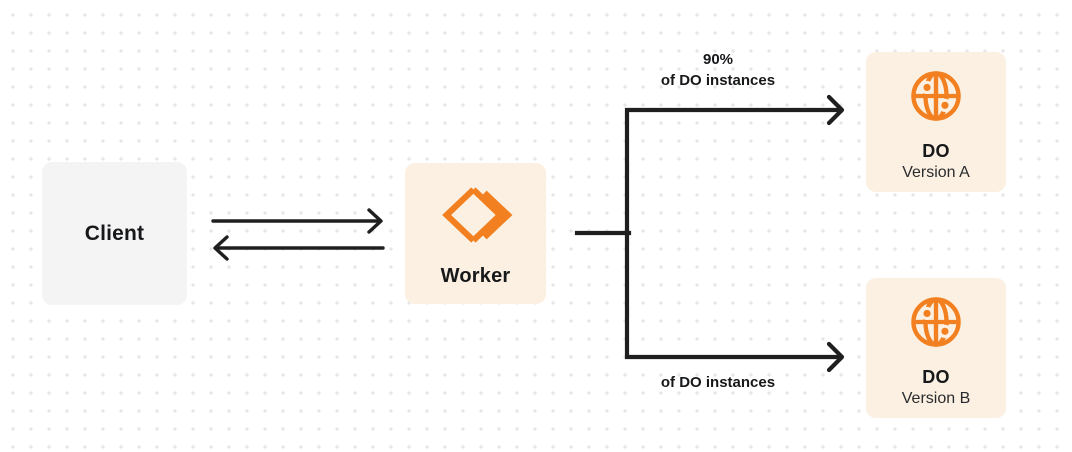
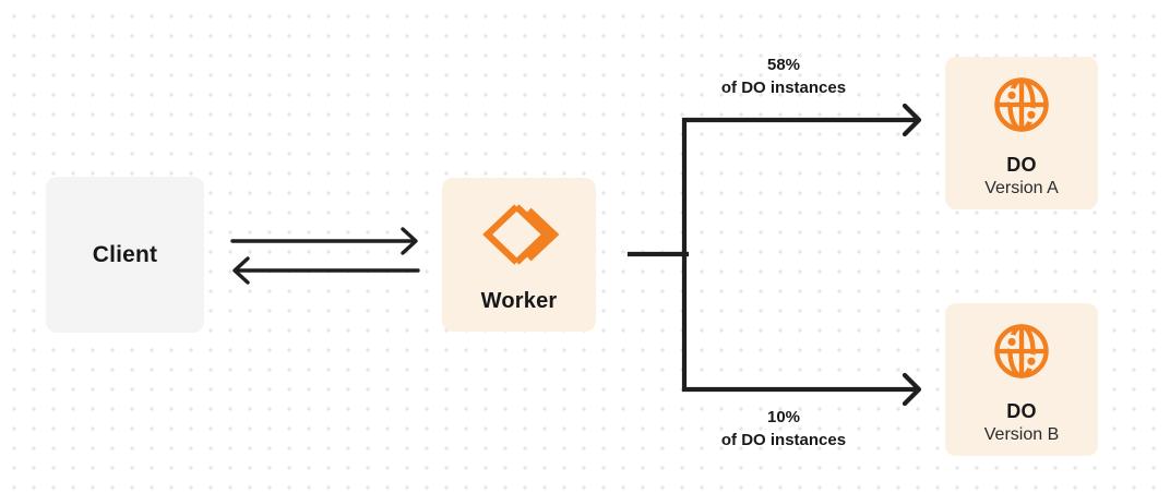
  Client
  Worker
- 90%
+ 58%
  of DO instances
+ 10%
  of DO instances
  DO
  Version A
  DO
  Version B
